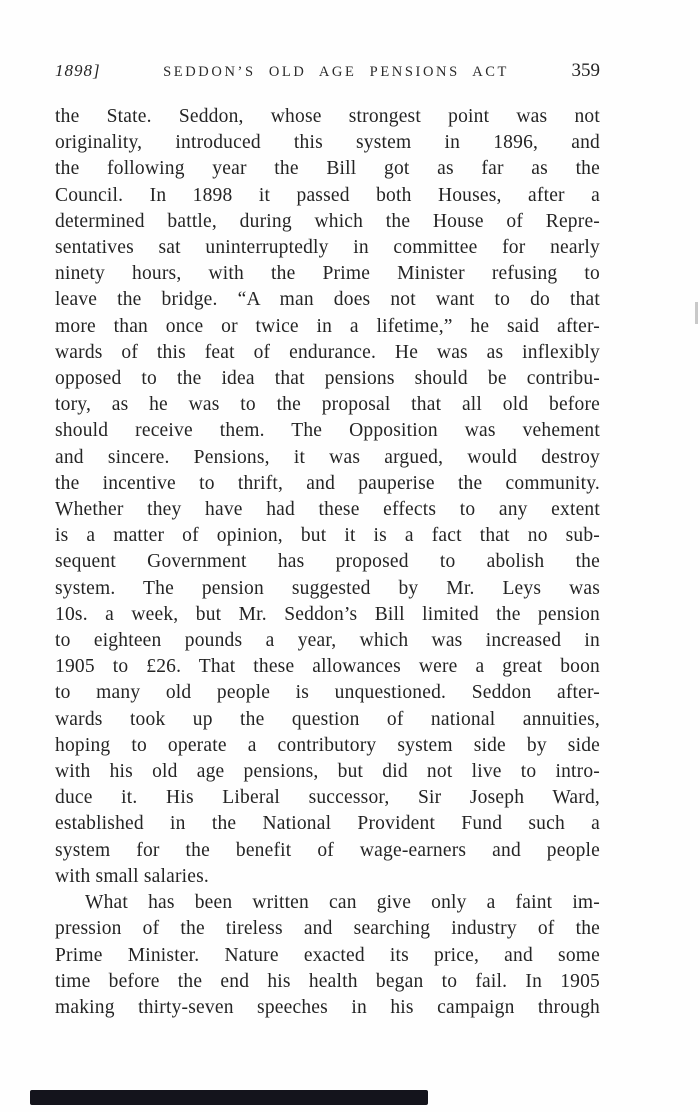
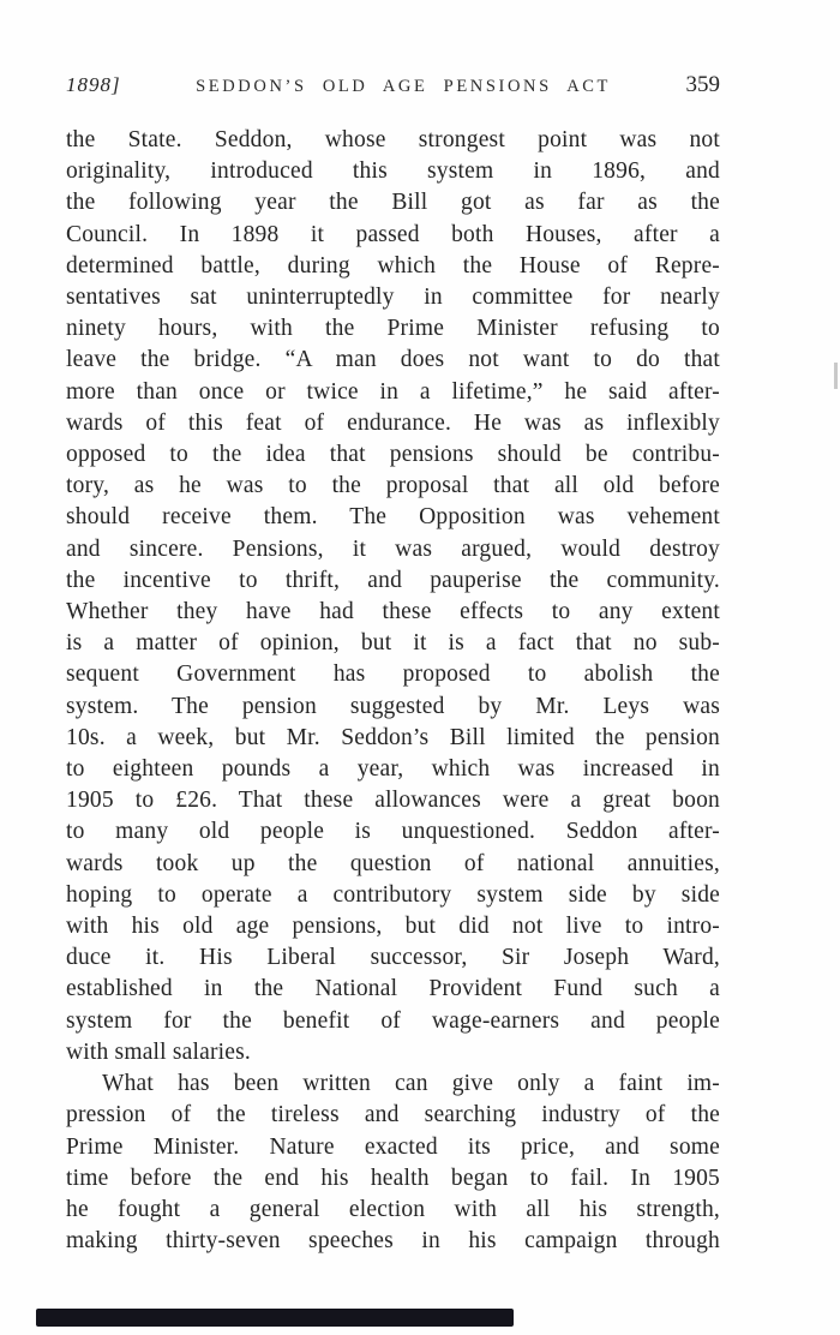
  1898]
  SEDDON’S OLD AGE PENSIONS ACT
  359
  the State. Seddon, whose strongest point was not
  originality, introduced this system in 1896, and
  the following year the Bill got as far as the
  Council. In 1898 it passed both Houses, after a
  determined battle, during which the House of Repre-
  sentatives sat uninterruptedly in committee for nearly
  ninety hours, with the Prime Minister refusing to
  leave the bridge. “A man does not want to do that
  more than once or twice in a lifetime,” he said after-
  wards of this feat of endurance. He was as inflexibly
  opposed to the idea that pensions should be contribu-
  tory, as he was to the proposal that all old before
  should receive them. The Opposition was vehement
  and sincere. Pensions, it was argued, would destroy
  the incentive to thrift, and pauperise the community.
  Whether they have had these effects to any extent
  is a matter of opinion, but it is a fact that no sub-
  sequent Government has proposed to abolish the
  system. The pension suggested by Mr. Leys was
  10s. a week, but Mr. Seddon’s Bill limited the pension
  to eighteen pounds a year, which was increased in
  1905 to £26. That these allowances were a great boon
  to many old people is unquestioned. Seddon after-
  wards took up the question of national annuities,
  hoping to operate a contributory system side by side
  with his old age pensions, but did not live to intro-
  duce it. His Liberal successor, Sir Joseph Ward,
  established in the National Provident Fund such a
  system for the benefit of wage-earners and people
  with small salaries.
  What has been written can give only a faint im-
  pression of the tireless and searching industry of the
  Prime Minister. Nature exacted its price, and some
  time before the end his health began to fail. In 1905
+ he fought a general election with all his strength,
  making thirty-seven speeches in his campaign through
